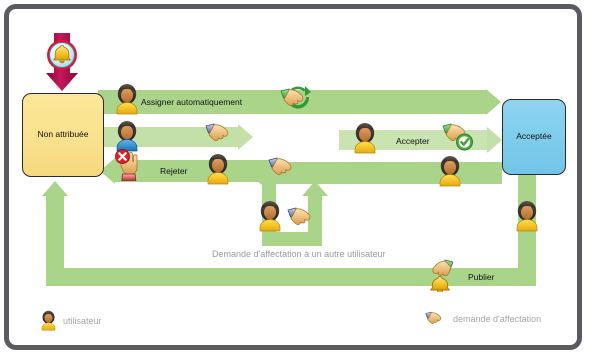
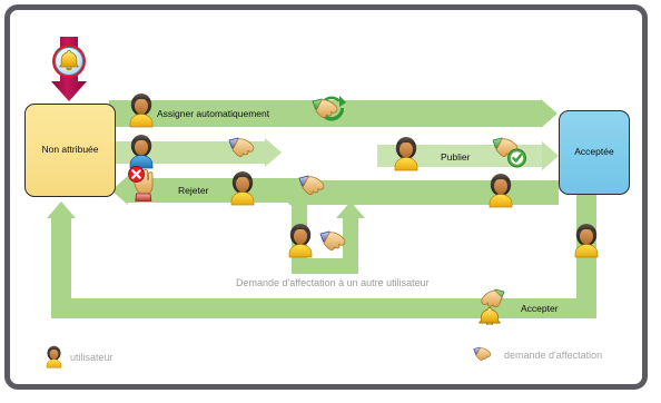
  Assigner automatiquement
  Rejeter
- Accepter
+ Publier
  Demande d'affectation à un autre utilisateur
- Publier
+ Accepter
  Non attribuée
  Acceptée
  utilisateur
  demande d'affectation
